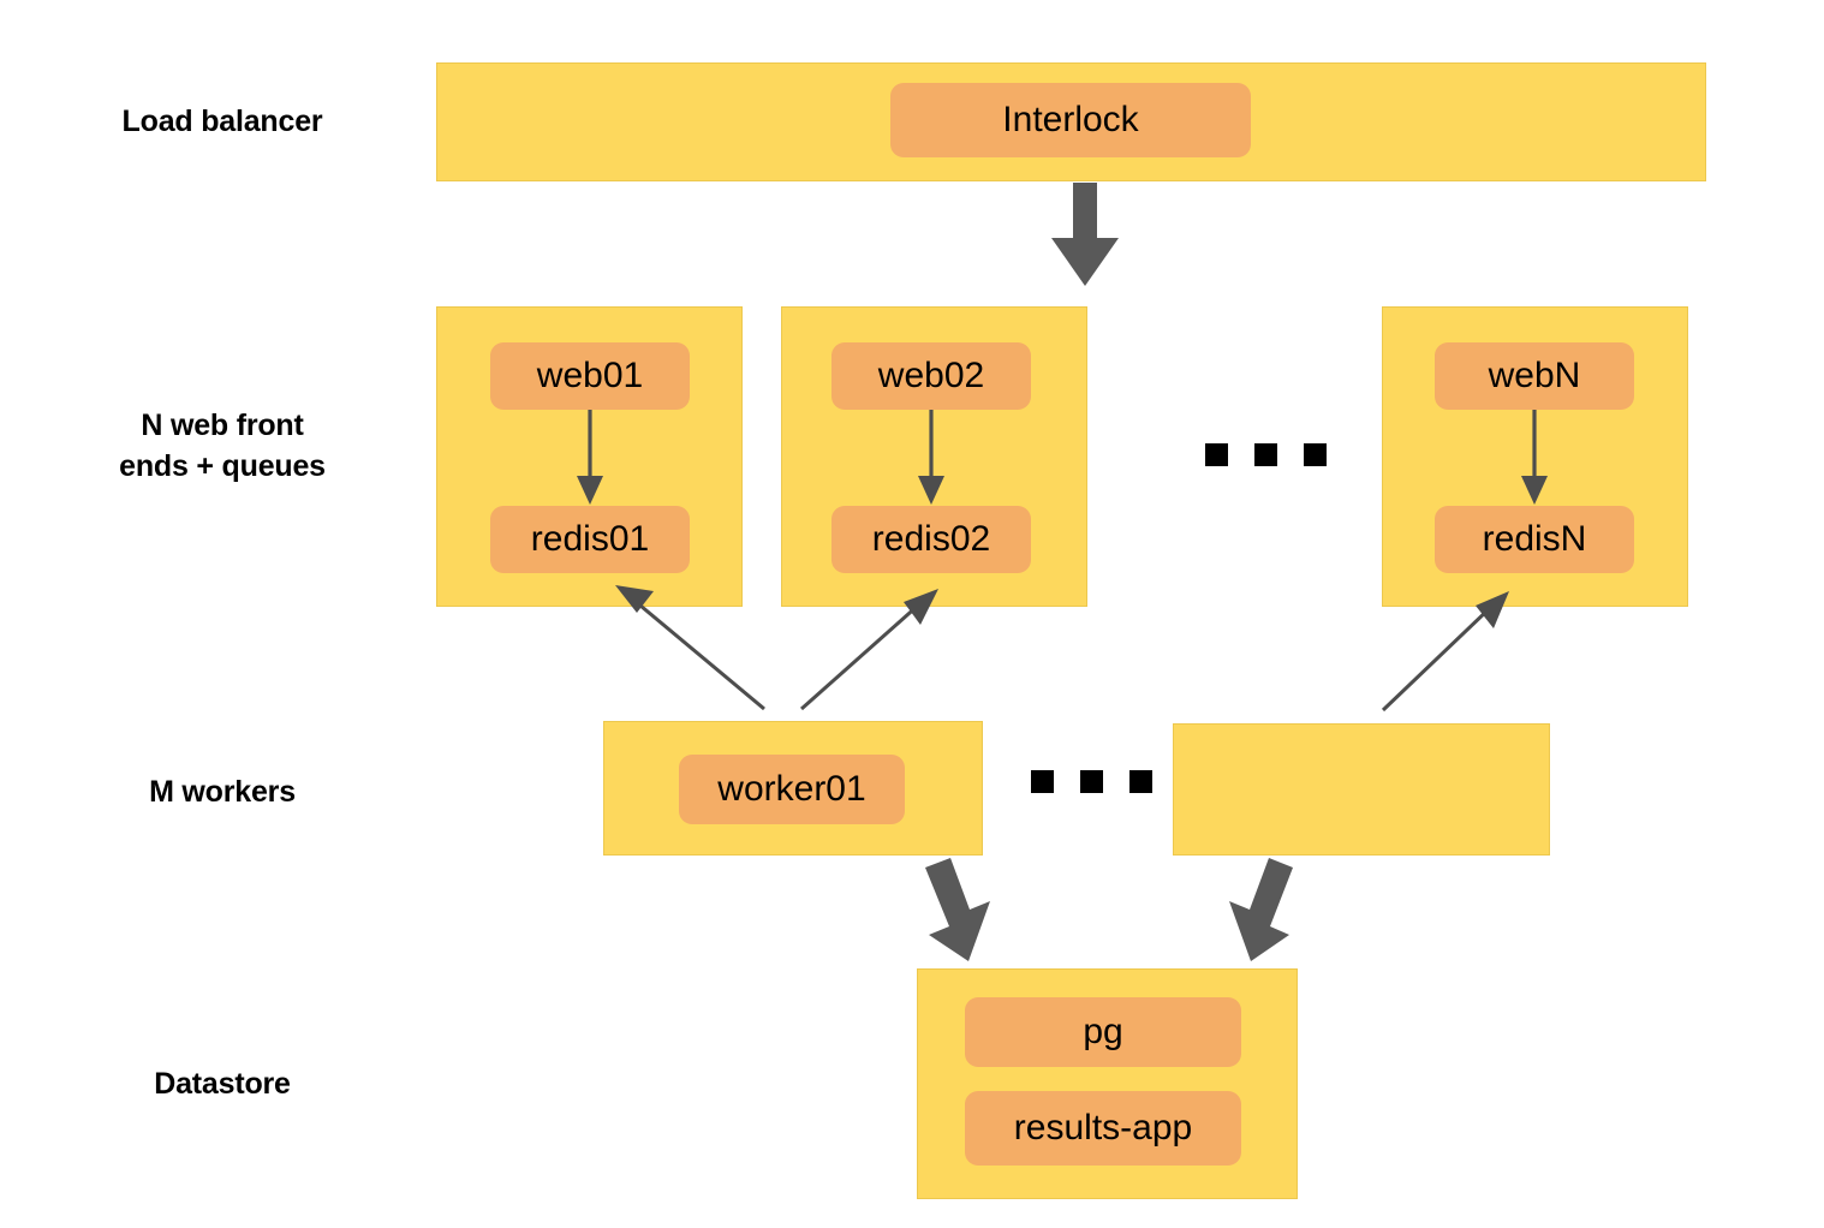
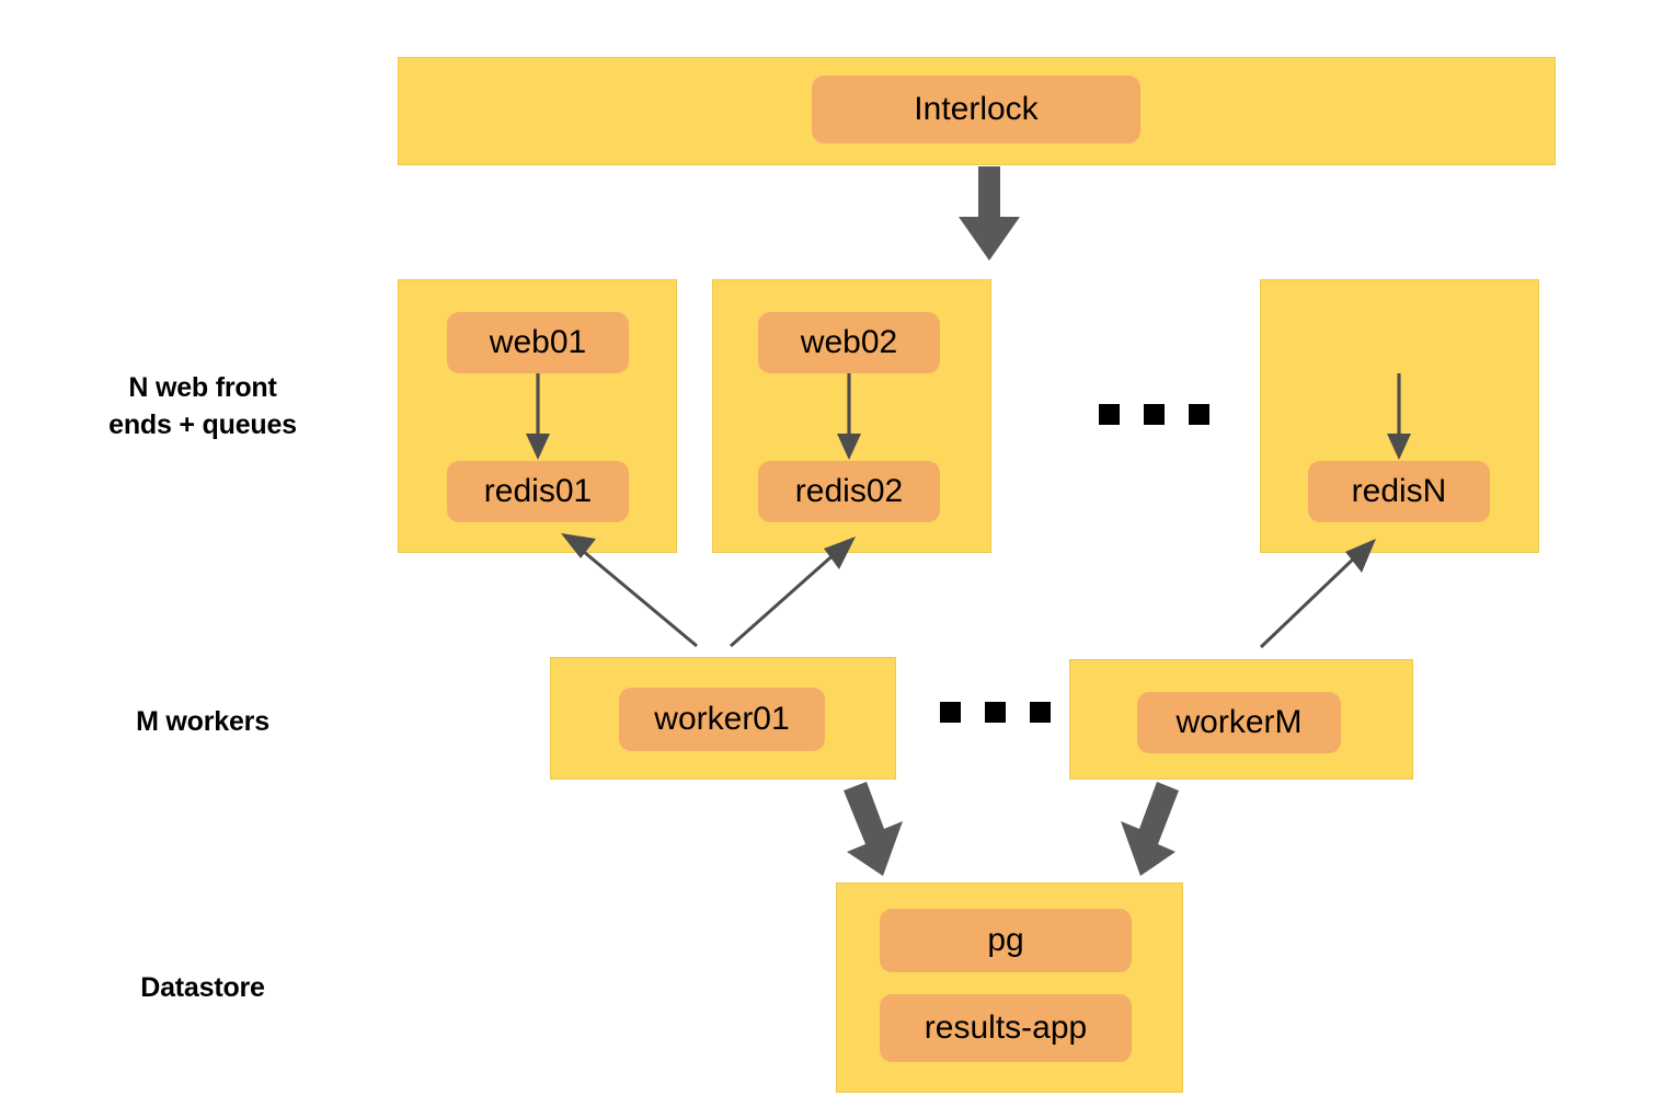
- Load balancer
  N web front
  ends + queues
  M workers
  Datastore
  Interlock
  web01
  redis01
  web02
  redis02
- webN
  redisN
  worker01
+ workerM
  pg
  results-app
